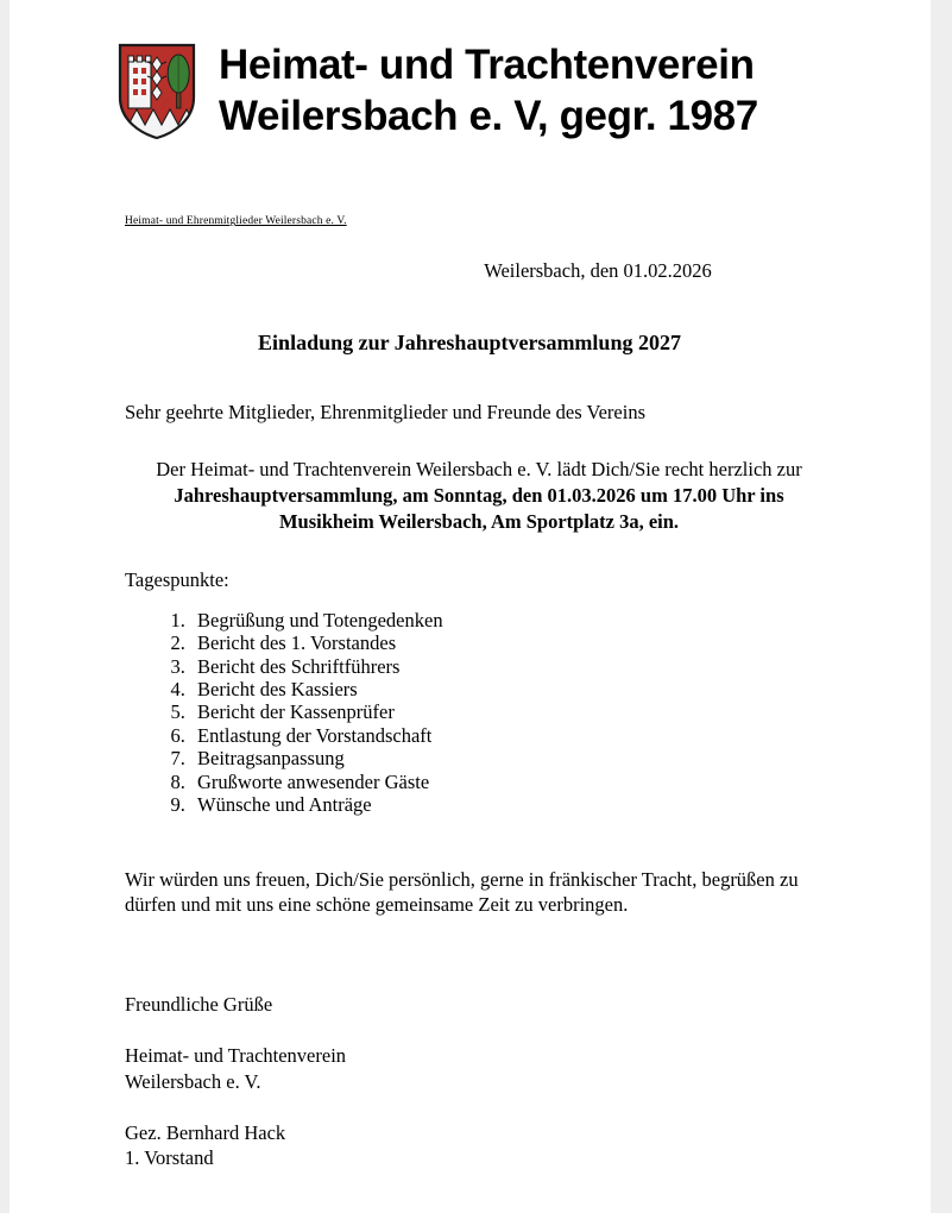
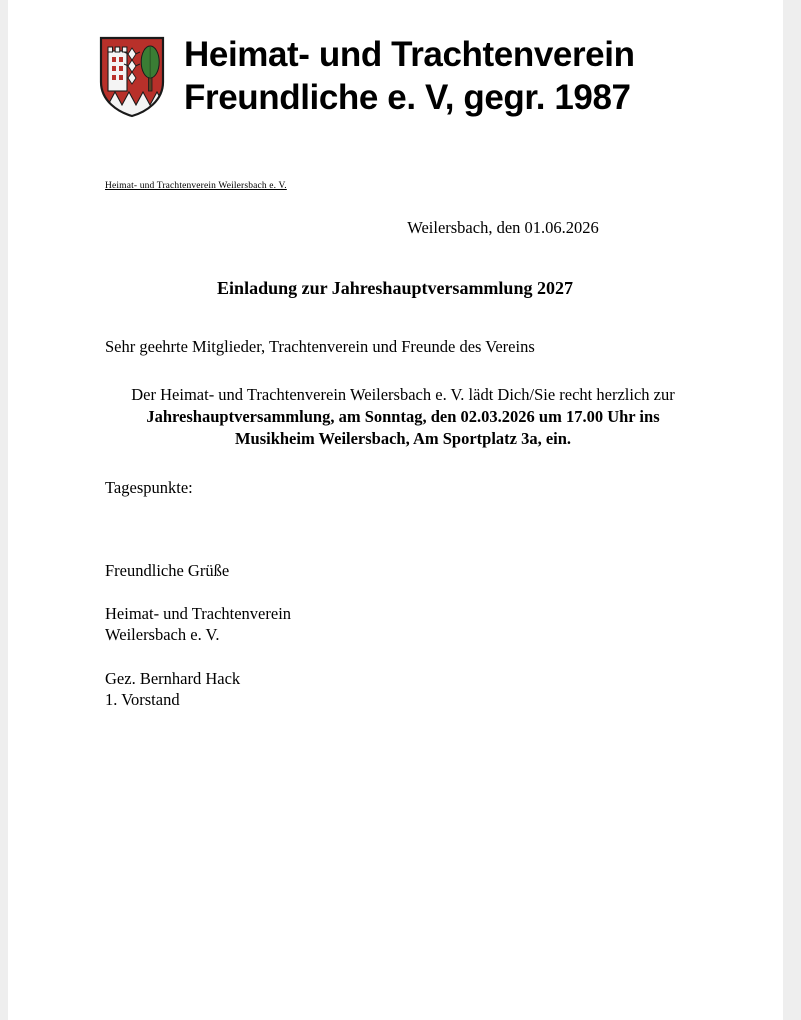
  Heimat- und Trachtenverein
- Weilersbach e. V, gegr. 1987
+ Freundliche e. V, gegr. 1987
- Heimat- und Ehrenmitglieder Weilersbach e. V.
+ Heimat- und Trachtenverein Weilersbach e. V.
- Weilersbach, den 01.02.2026
+ Weilersbach, den 01.06.2026
  Einladung zur Jahreshauptversammlung 2027
- Sehr geehrte Mitglieder, Ehrenmitglieder und Freunde des Vereins
+ Sehr geehrte Mitglieder, Trachtenverein und Freunde des Vereins
- Der Heimat- und Trachtenverein Weilersbach e. V. lädt Dich/Sie recht herzlich zur Jahreshauptversammlung, am Sonntag, den 01.03.2026 um 17.00 Uhr ins Musikheim Weilersbach, Am Sportplatz 3a, ein.
+ Der Heimat- und Trachtenverein Weilersbach e. V. lädt Dich/Sie recht herzlich zur Jahreshauptversammlung, am Sonntag, den 02.03.2026 um 17.00 Uhr ins Musikheim Weilersbach, Am Sportplatz 3a, ein.
  Tagespunkte:
- Begrüßung und Totengedenken
- Bericht des 1. Vorstandes
- Bericht des Schriftführers
- Bericht des Kassiers
- Bericht der Kassenprüfer
- Entlastung der Vorstandschaft
- Beitragsanpassung
- Grußworte anwesender Gäste
- Wünsche und Anträge
- Wir würden uns freuen, Dich/Sie persönlich, gerne in fränkischer Tracht, begrüßen zu dürfen und mit uns eine schöne gemeinsame Zeit zu verbringen.
  Freundliche Grüße
  Heimat- und Trachtenverein
  Weilersbach e. V.
  Gez. Bernhard Hack
  1. Vorstand
